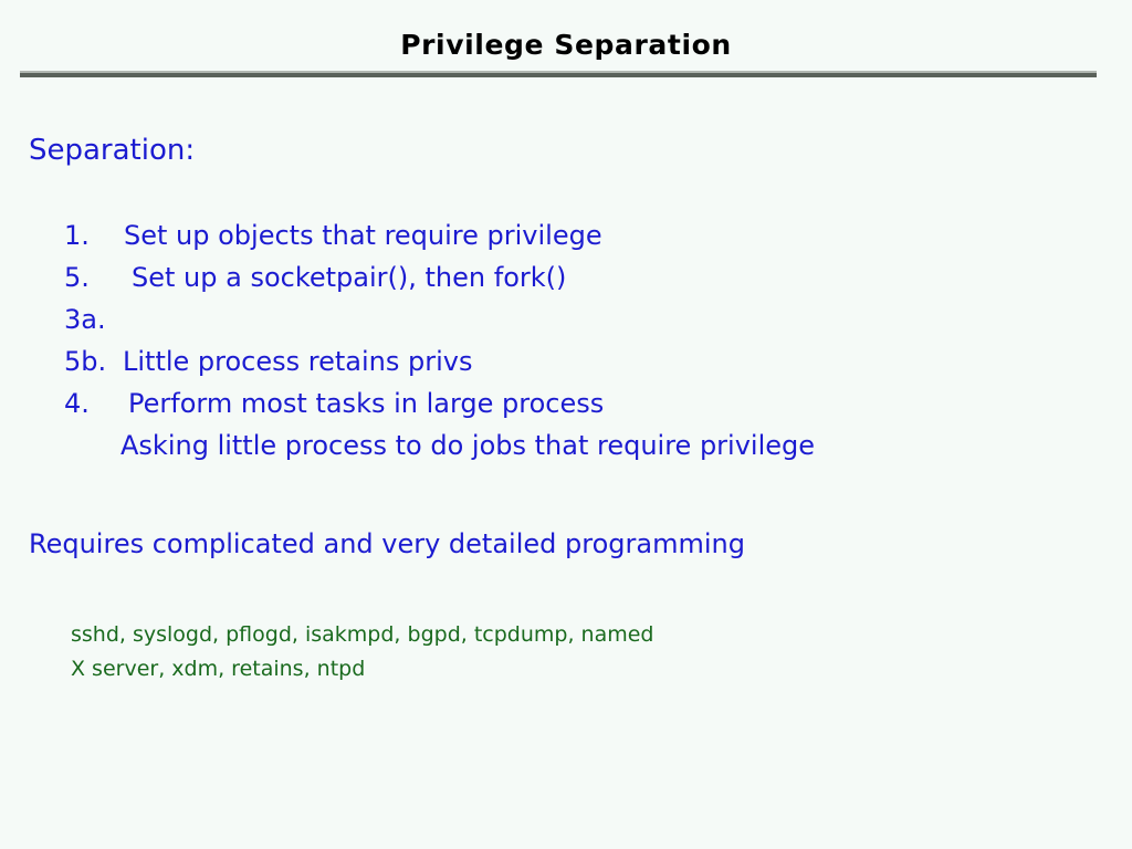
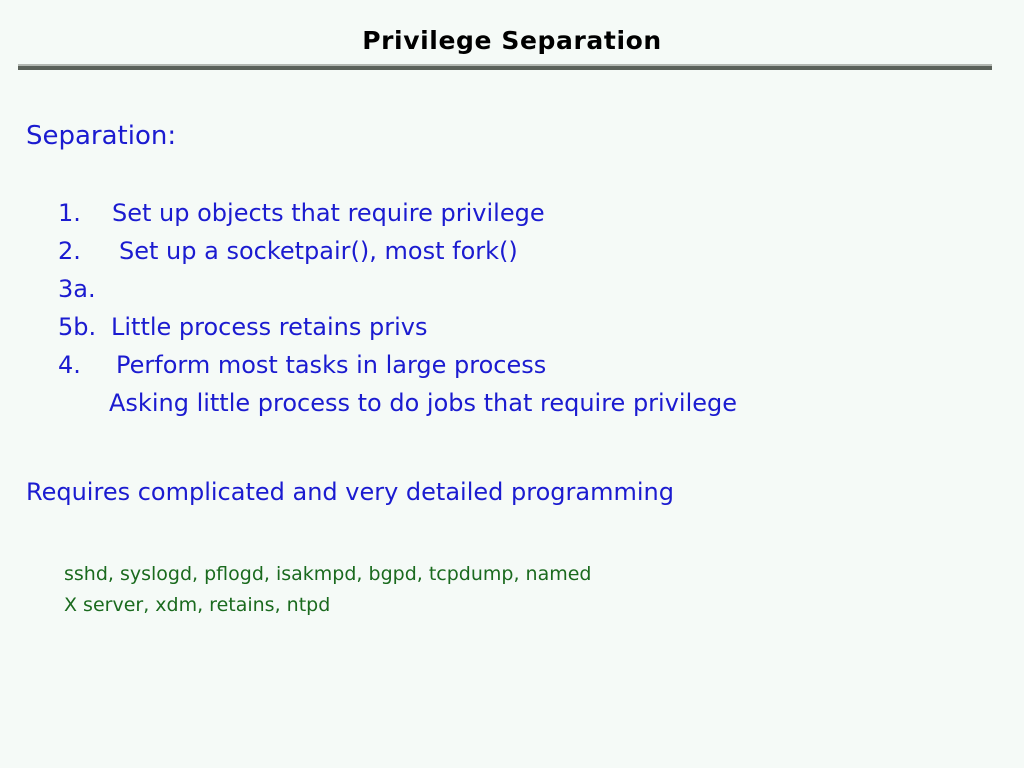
  Privilege Separation
  Separation:
  1.
  Set up objects that require privilege
- 5.
+ 2.
- Set up a socketpair(), then fork()
+ Set up a socketpair(), most fork()
  3a.
  5b.
  Little process retains privs
  4.
  Perform most tasks in large process
  Asking little process to do jobs that require privilege
  Requires complicated and very detailed programming
  sshd, syslogd, pflogd, isakmpd, bgpd, tcpdump, named
  X server, xdm, retains, ntpd
